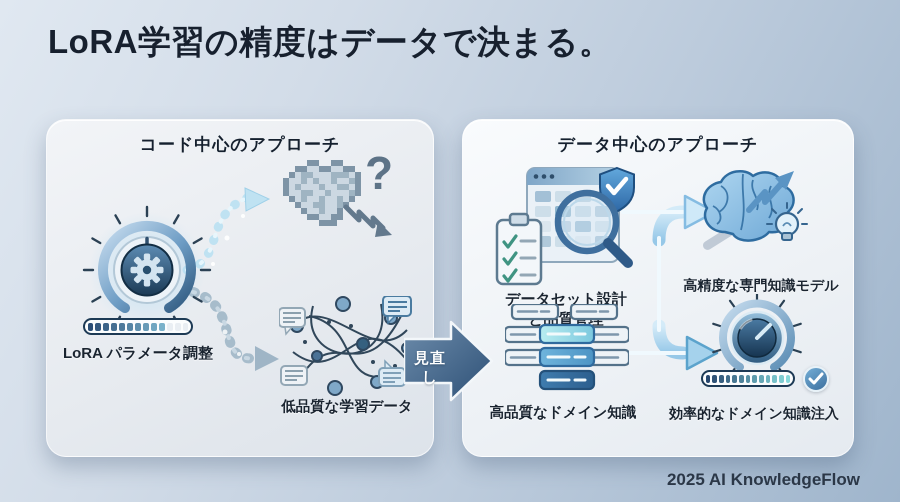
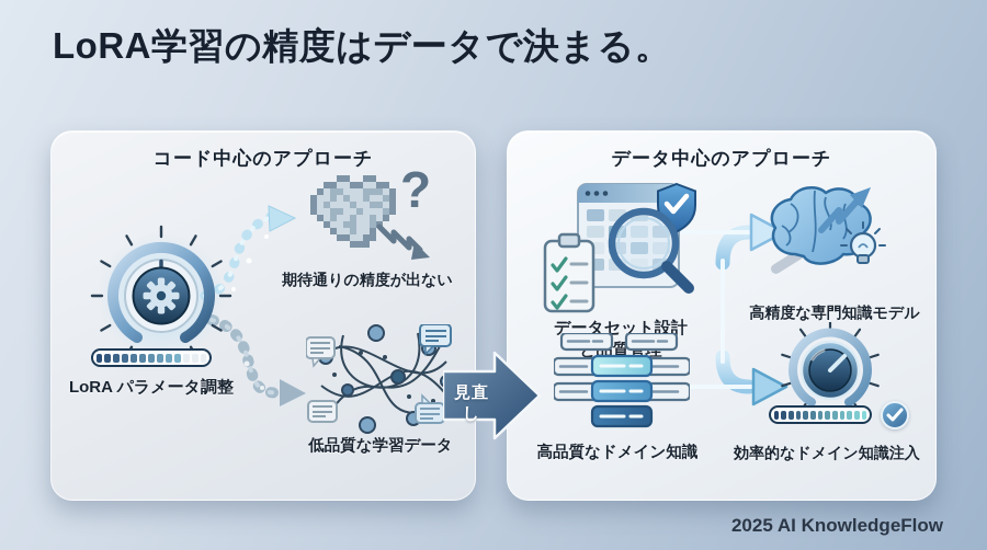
  LoRA学習の精度はデータで決まる。
  コード中心のアプローチ
  LoRA パラメータ調整
  ?
+ 期待通りの精度が出ない
  低品質な学習データ
  見直し
  データ中心のアプローチ
  データセット設計
  高精度な専門知識モデル
  高品質なドメイン知識
  効率的なドメイン知識注入
  2025 AI KnowledgeFlow
